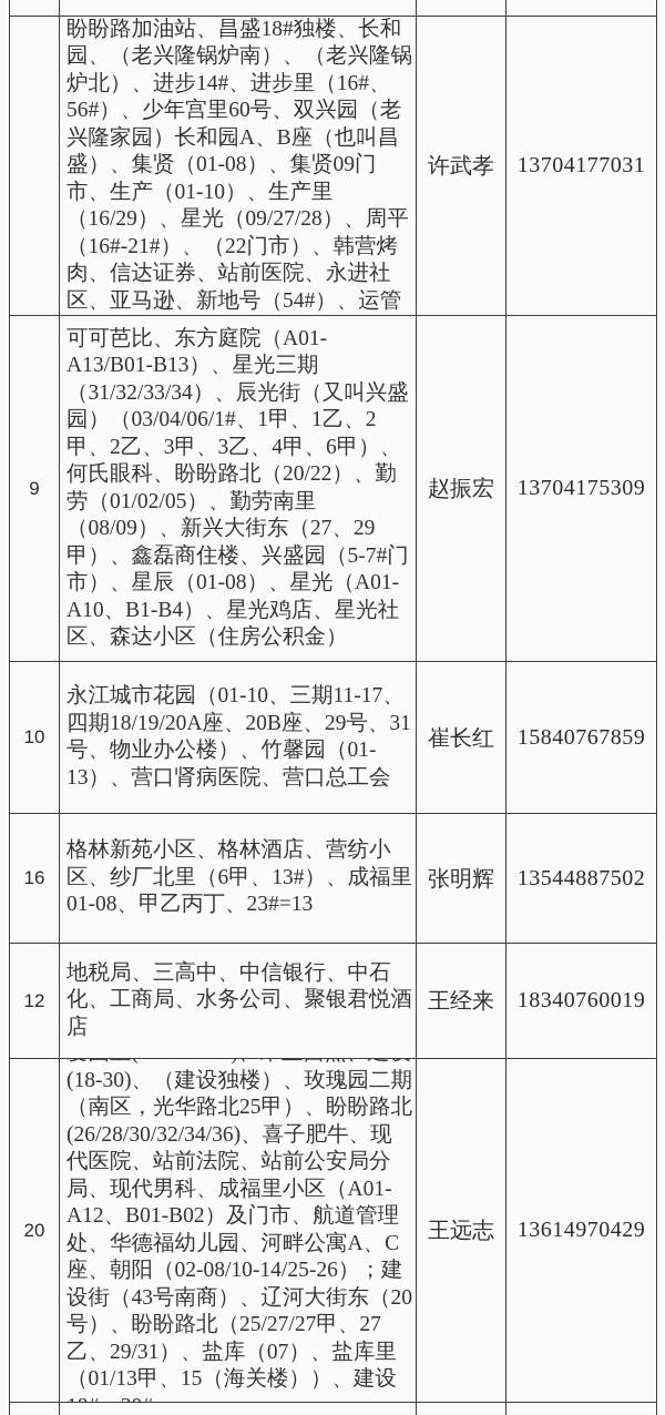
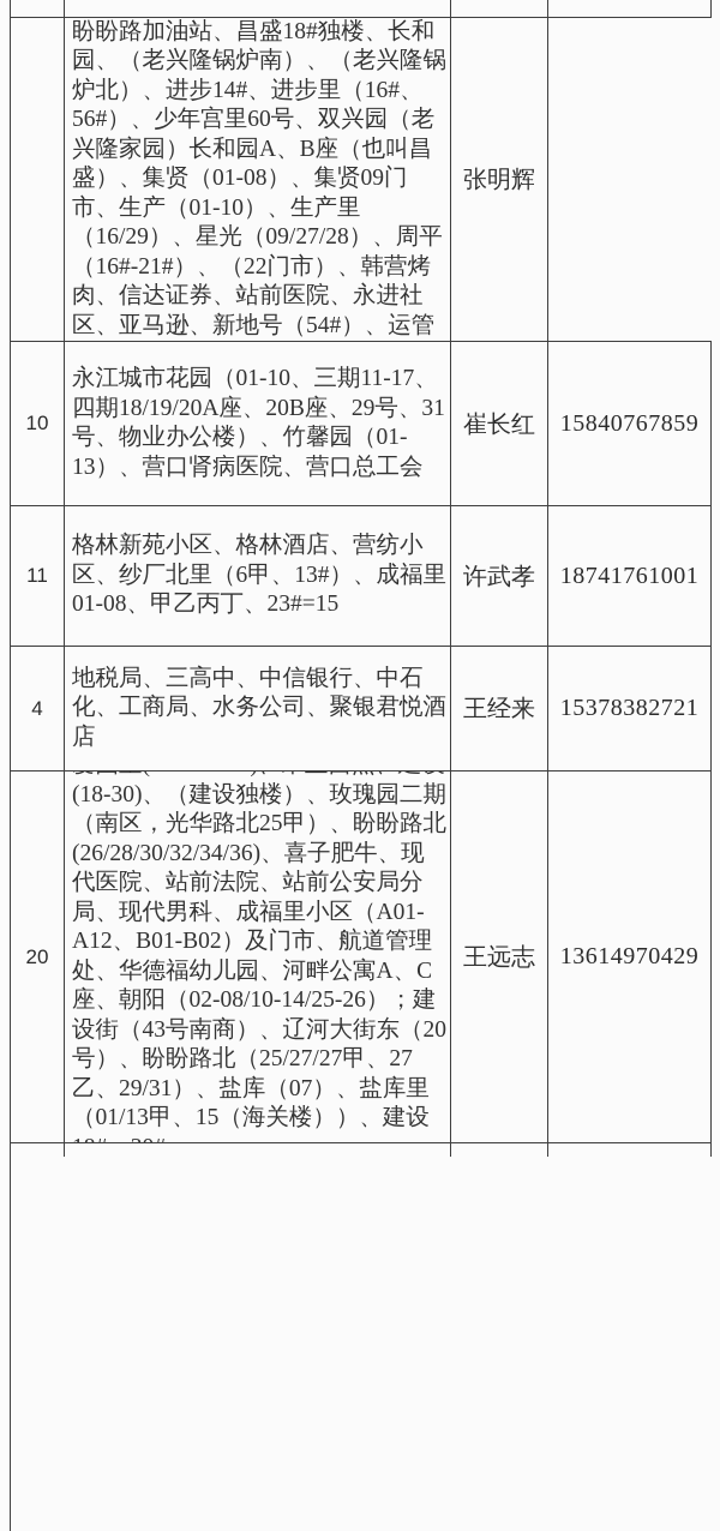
  盼盼路加油站、昌盛18#独楼、长和园、（老兴隆锅炉南）、（老兴隆锅炉北）、进步14#、进步里（16#、56#）、少年宫里60号、双兴园（老兴隆家园）长和园A、B座（也叫昌盛）、集贤（01-08）、集贤09门市、生产（01-10）、生产里（16/29）、星光（09/27/28）、周平（16#-21#）、（22门市）、韩营烤肉、信达证券、站前医院、永进社区、亚马逊、新地号（54#）、运管
- 许武孝
+ 张明辉
- 13704177031
- 9
- 可可芭比、东方庭院（A01-A13/B01-B13）、星光三期（31/32/33/34）、辰光街（又叫兴盛园）（03/04/06/1#、1甲、1乙、2甲、2乙、3甲、3乙、4甲、6甲）、何氏眼科、盼盼路北（20/22）、勤劳（01/02/05）、勤劳南里（08/09）、新兴大街东（27、29甲）、鑫磊商住楼、兴盛园（5-7#门市）、星辰（01-08）、星光（A01-A10、B1-B4）、星光鸡店、星光社区、森达小区（住房公积金）
- 赵振宏
- 13704175309
  10
  永江城市花园（01-10、三期11-17、四期18/19/20A座、20B座、29号、31号、物业办公楼）、竹馨园（01-13）、营口肾病医院、营口总工会
  崔长红
  15840767859
- 16
+ 11
- 格林新苑小区、格林酒店、营纺小区、纱厂北里（6甲、13#）、成福里01-08、甲乙丙丁、23#=13
+ 格林新苑小区、格林酒店、营纺小区、纱厂北里（6甲、13#）、成福里01-08、甲乙丙丁、23#=15
- 张明辉
+ 许武孝
- 13544887502
+ 18741761001
- 12
+ 4
  地税局、三高中、中信银行、中石化、工商局、水务公司、聚银君悦酒店
  王经来
- 18340760019
+ 15378382721
  20
  (18-30)、（建设独楼）、玫瑰园二期（南区，光华路北25甲）、盼盼路北(26/28/30/32/34/36)、喜子肥牛、现代医院、站前法院、站前公安局分局、现代男科、成福里小区（A01-A12、B01-B02）及门市、航道管理处、华德福幼儿园、河畔公寓A、C座、朝阳（02-08/10-14/25-26）；建设街（43号南商）、辽河大街东（20号）、盼盼路北（25/27/27甲、27乙、29/31）、盐库（07）、盐库里（01/13甲、15（海关楼））、建设
  王远志
  13614970429
